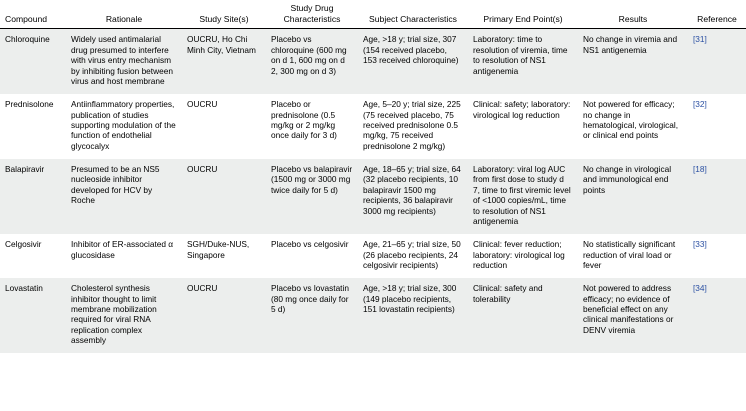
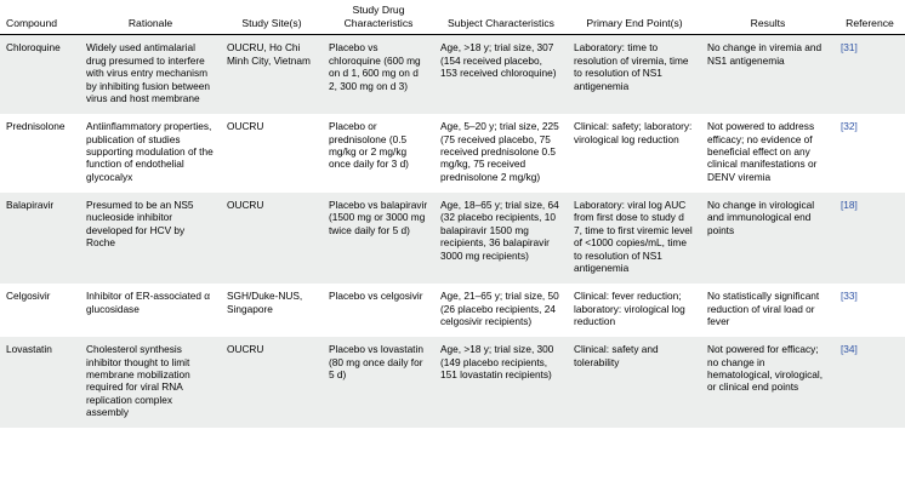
  Compound	Rationale	Study Site(s)	Study Drug Characteristics	Subject Characteristics	Primary End Point(s)	Results	Reference
  Chloroquine	Widely used antimalarial drug presumed to interfere with virus entry mechanism by inhibiting fusion between virus and host membrane	OUCRU, Ho Chi Minh City, Vietnam	Placebo vs chloroquine (600 mg on d 1, 600 mg on d 2, 300 mg on d 3)	Age, >18 y; trial size, 307 (154 received placebo, 153 received chloroquine)	Laboratory: time to resolution of viremia, time to resolution of NS1 antigenemia	No change in viremia and NS1 antigenemia	[31]
- Prednisolone	Antiinflammatory properties, publication of studies supporting modulation of the function of endothelial glycocalyx	OUCRU	Placebo or prednisolone (0.5 mg/kg or 2 mg/kg once daily for 3 d)	Age, 5–20 y; trial size, 225 (75 received placebo, 75 received prednisolone 0.5 mg/kg, 75 received prednisolone 2 mg/kg)	Clinical: safety; laboratory: virological log reduction	Not powered for efficacy; no change in hematological, virological, or clinical end points	[32]
+ Prednisolone	Antiinflammatory properties, publication of studies supporting modulation of the function of endothelial glycocalyx	OUCRU	Placebo or prednisolone (0.5 mg/kg or 2 mg/kg once daily for 3 d)	Age, 5–20 y; trial size, 225 (75 received placebo, 75 received prednisolone 0.5 mg/kg, 75 received prednisolone 2 mg/kg)	Clinical: safety; laboratory: virological log reduction	Not powered to address efficacy; no evidence of beneficial effect on any clinical manifestations or DENV viremia	[32]
  Balapiravir	Presumed to be an NS5 nucleoside inhibitor developed for HCV by Roche	OUCRU	Placebo vs balapiravir (1500 mg or 3000 mg twice daily for 5 d)	Age, 18–65 y; trial size, 64 (32 placebo recipients, 10 balapiravir 1500 mg recipients, 36 balapiravir 3000 mg recipients)	Laboratory: viral log AUC from first dose to study d 7, time to first viremic level of <1000 copies/mL, time to resolution of NS1 antigenemia	No change in virological and immunological end points	[18]
  Celgosivir	Inhibitor of ER-associated α glucosidase	SGH/Duke-NUS, Singapore	Placebo vs celgosivir	Age, 21–65 y; trial size, 50 (26 placebo recipients, 24 celgosivir recipients)	Clinical: fever reduction; laboratory: virological log reduction	No statistically significant reduction of viral load or fever	[33]
- Lovastatin	Cholesterol synthesis inhibitor thought to limit membrane mobilization required for viral RNA replication complex assembly	OUCRU	Placebo vs lovastatin (80 mg once daily for 5 d)	Age, >18 y; trial size, 300 (149 placebo recipients, 151 lovastatin recipients)	Clinical: safety and tolerability	Not powered to address efficacy; no evidence of beneficial effect on any clinical manifestations or DENV viremia	[34]
+ Lovastatin	Cholesterol synthesis inhibitor thought to limit membrane mobilization required for viral RNA replication complex assembly	OUCRU	Placebo vs lovastatin (80 mg once daily for 5 d)	Age, >18 y; trial size, 300 (149 placebo recipients, 151 lovastatin recipients)	Clinical: safety and tolerability	Not powered for efficacy; no change in hematological, virological, or clinical end points	[34]
